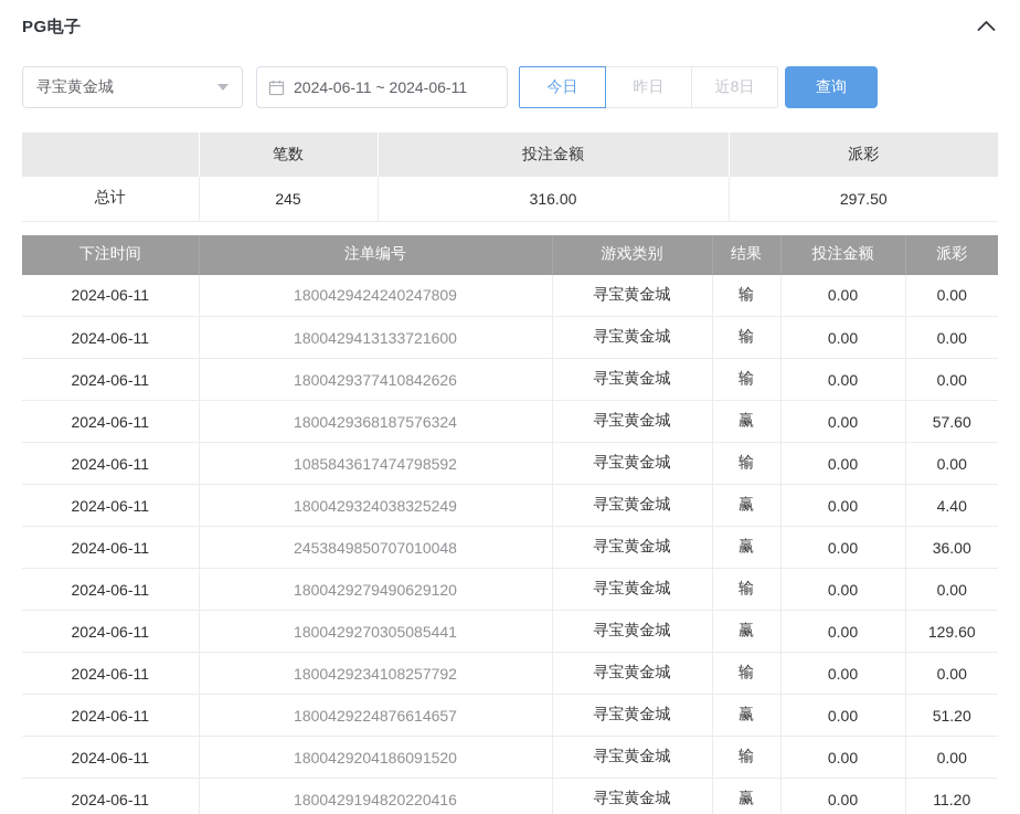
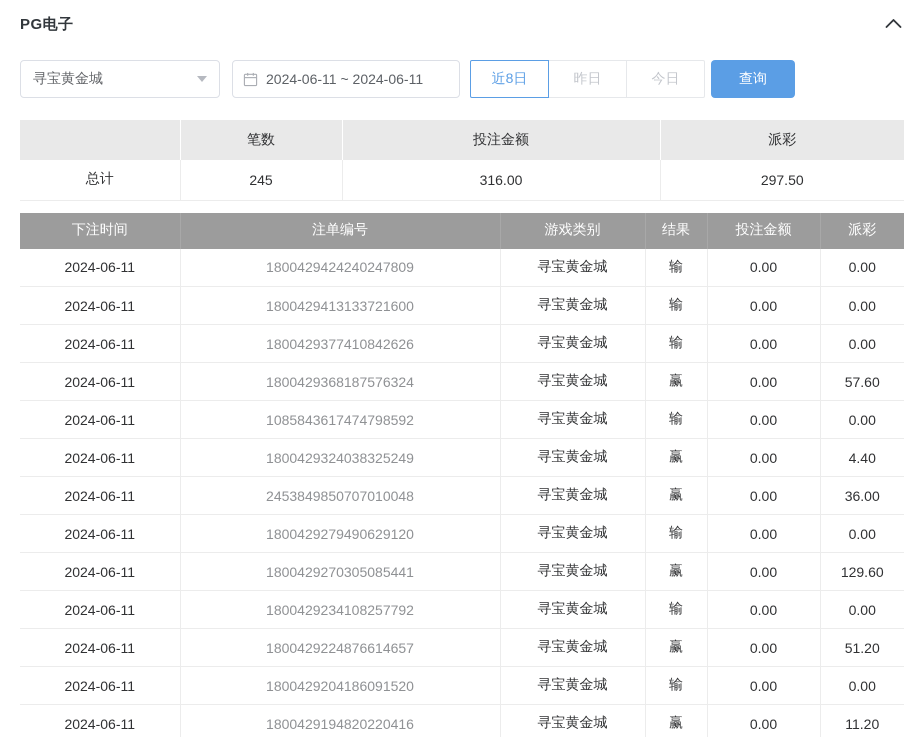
  PG电子
  寻宝黄金城
  2024-06-11 ~ 2024-06-11
- 今日
+ 近8日
  昨日
- 近8日
+ 今日
  查询
  	笔数	投注金额	派彩
  总计	245	316.00	297.50
  下注时间	注单编号	游戏类别	结果	投注金额	派彩
  2024-06-11	1800429424240247809	寻宝黄金城	输	0.00	0.00
  2024-06-11	1800429413133721600	寻宝黄金城	输	0.00	0.00
  2024-06-11	1800429377410842626	寻宝黄金城	输	0.00	0.00
  2024-06-11	1800429368187576324	寻宝黄金城	赢	0.00	57.60
  2024-06-11	1085843617474798592	寻宝黄金城	输	0.00	0.00
  2024-06-11	1800429324038325249	寻宝黄金城	赢	0.00	4.40
  2024-06-11	2453849850707010048	寻宝黄金城	赢	0.00	36.00
  2024-06-11	1800429279490629120	寻宝黄金城	输	0.00	0.00
  2024-06-11	1800429270305085441	寻宝黄金城	赢	0.00	129.60
  2024-06-11	1800429234108257792	寻宝黄金城	输	0.00	0.00
  2024-06-11	1800429224876614657	寻宝黄金城	赢	0.00	51.20
  2024-06-11	1800429204186091520	寻宝黄金城	输	0.00	0.00
  2024-06-11	1800429194820220416	寻宝黄金城	赢	0.00	11.20
